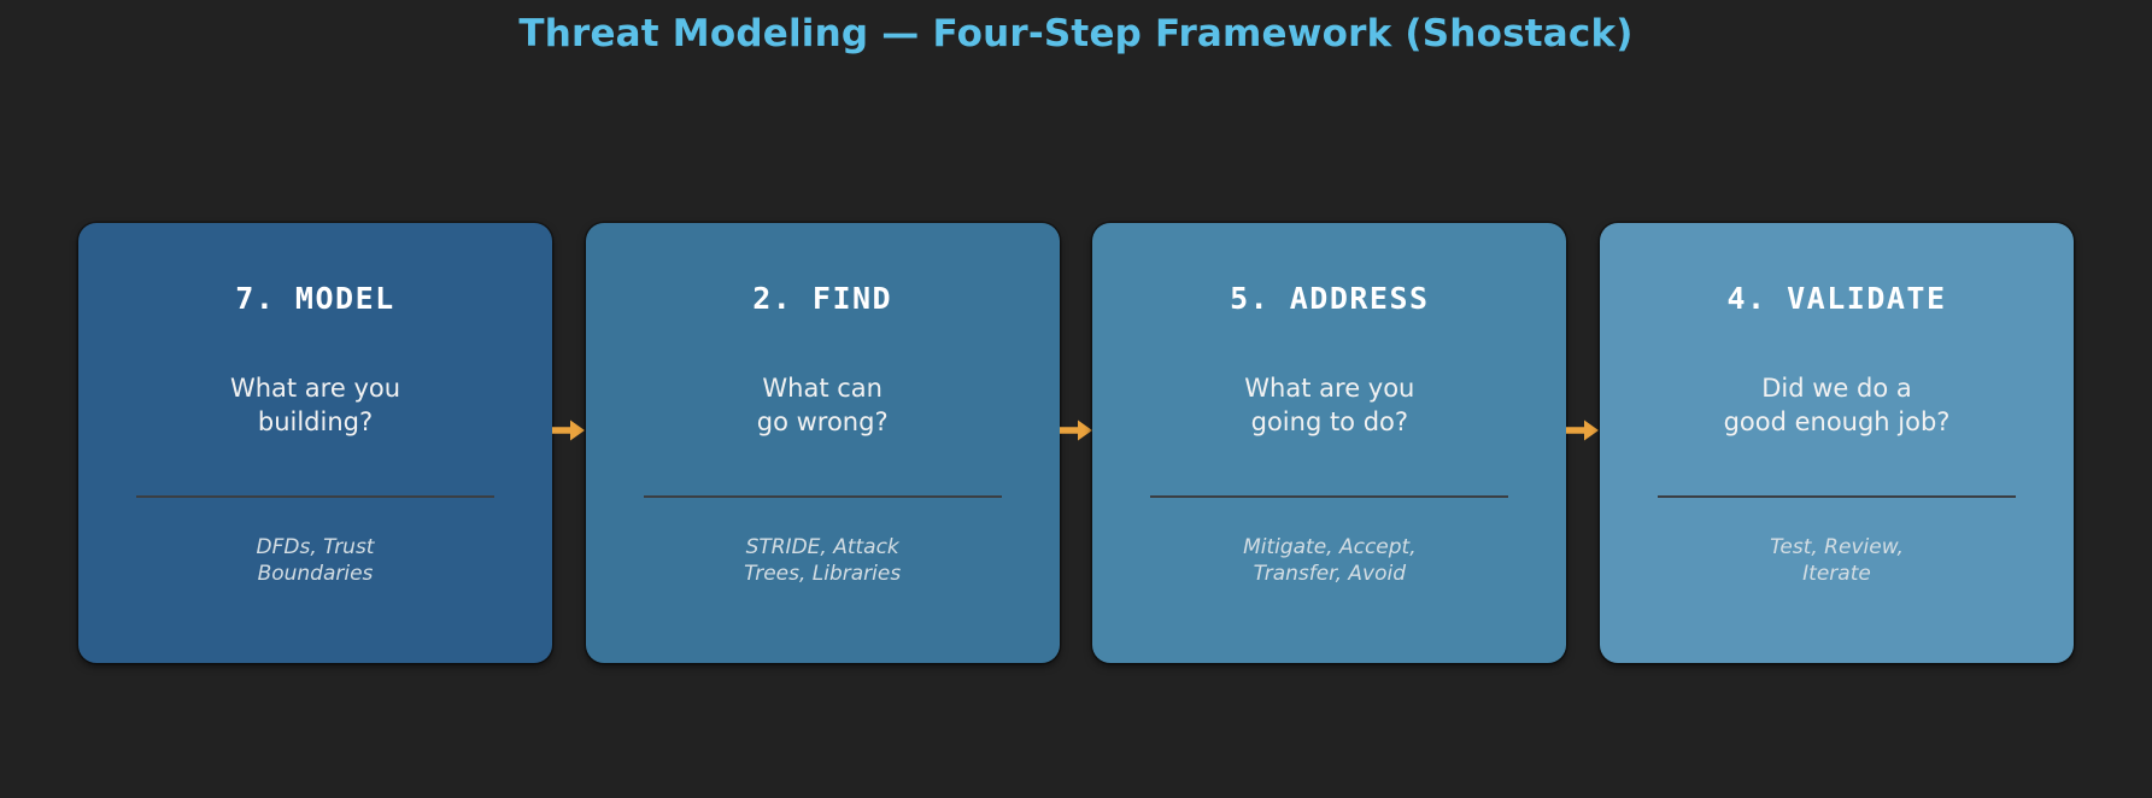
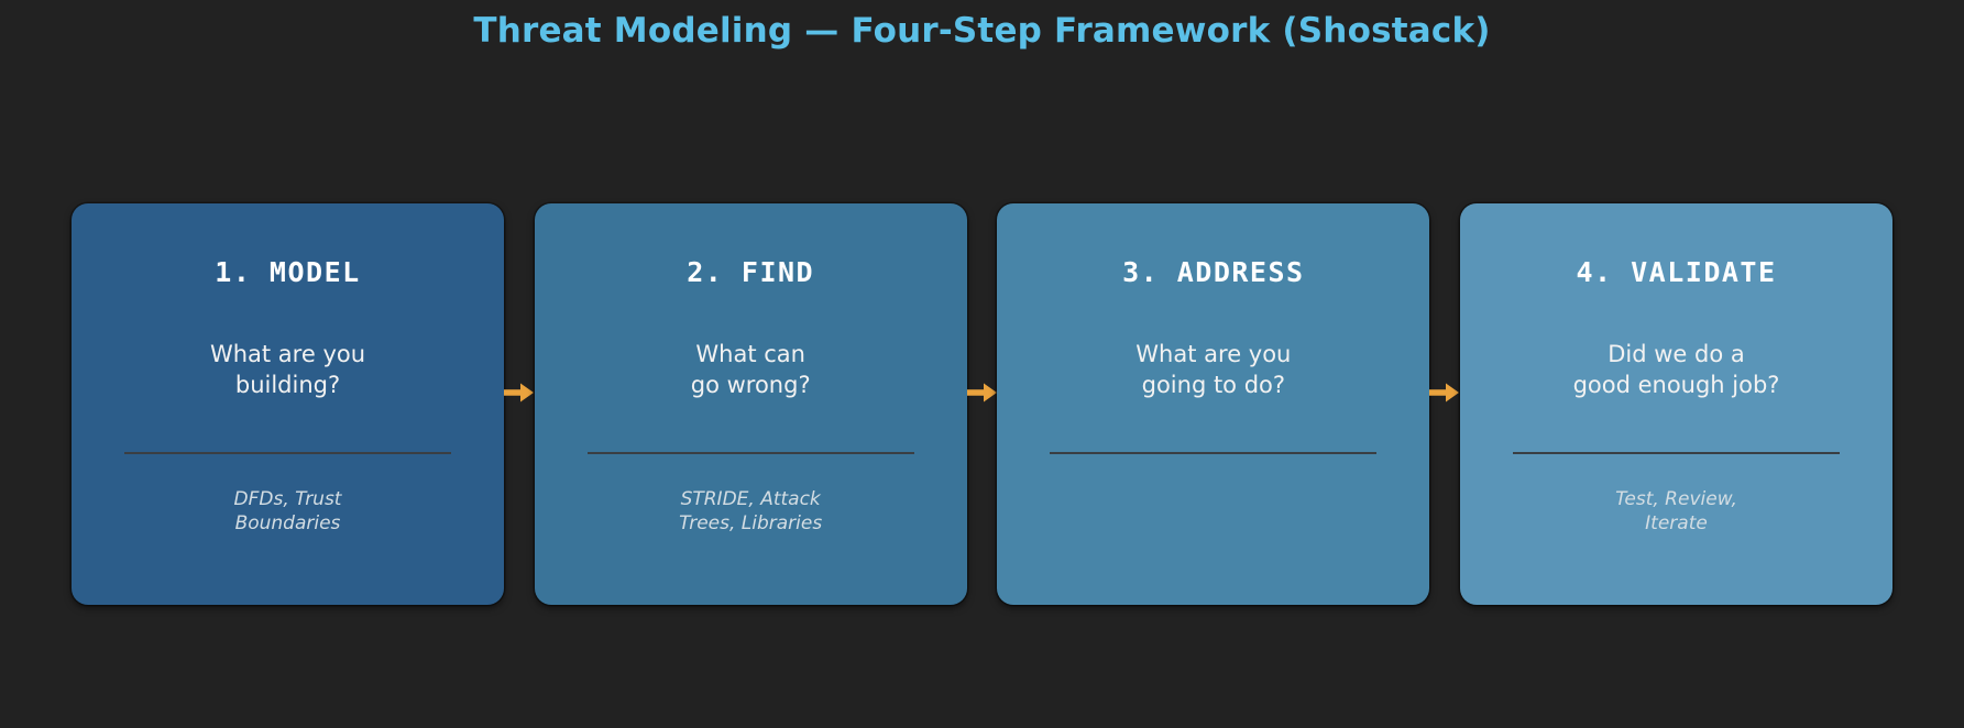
  Threat Modeling — Four-Step Framework (Shostack)
- 7. MODEL
+ 1. MODEL
  What are you
  building?
  DFDs, Trust
  Boundaries
  2. FIND
  What can
  go wrong?
  STRIDE, Attack
  Trees, Libraries
- 5. ADDRESS
+ 3. ADDRESS
  What are you
  going to do?
- Mitigate, Accept,
- Transfer, Avoid
  4. VALIDATE
  Did we do a
  good enough job?
  Test, Review,
  Iterate
